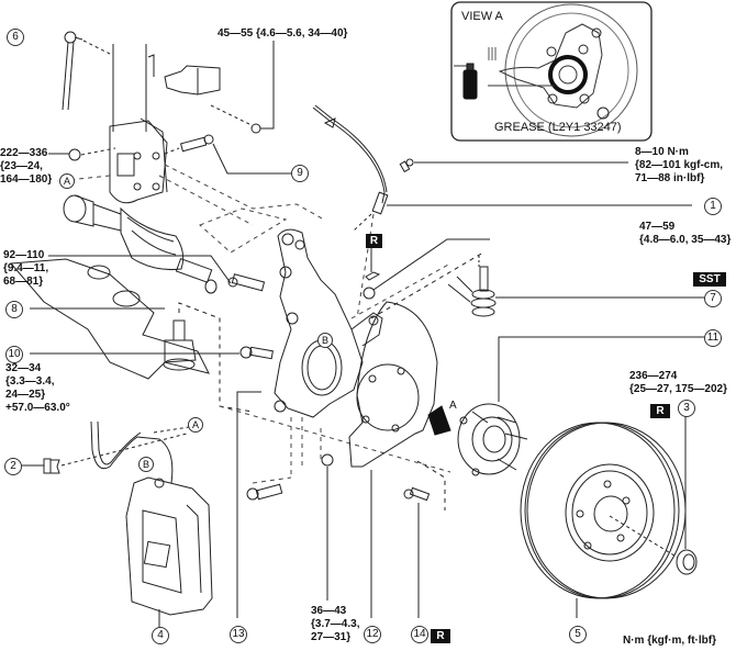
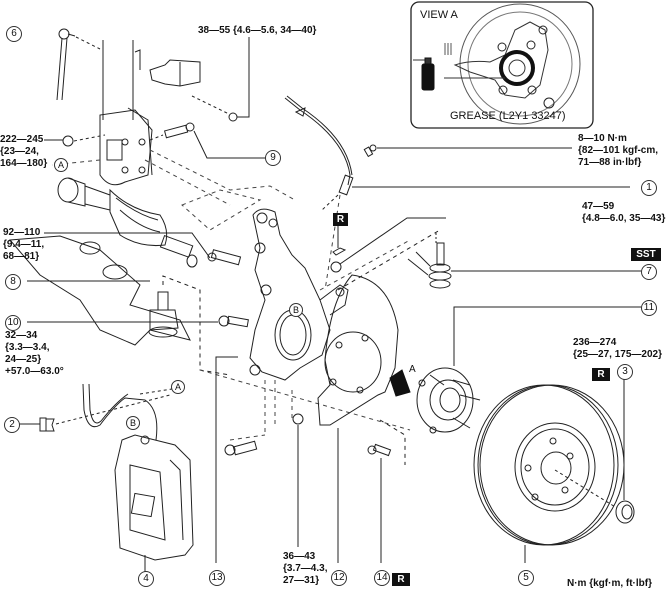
  VIEW A
  GREASE (L2Y1 33247)
- 45—55 {4.6—5.6, 34—40}
+ 38—55 {4.6—5.6, 34—40}
- 222—336
+ 222—245
  {23—24,
  164—180}
  8—10 N·m
  {82—101 kgf-cm,
  71—88 in·lbf}
  47—59
  {4.8—6.0, 35—43}
  92—110
  {9.4—11,
  68—81}
  32—34
  {3.3—3.4,
  24—25}
  +57.0—63.0°
  236—274
  {25—27, 175—202}
  36—43
  {3.7—4.3,
  27—31}
  N·m {kgf·m, ft·lbf}
  R
  SST
  R
  R
  A
  A
  B
  B
  A
  6
  9
  1
  7
  8
  10
  11
  3
  2
  4
  13
  12
  14
  5
